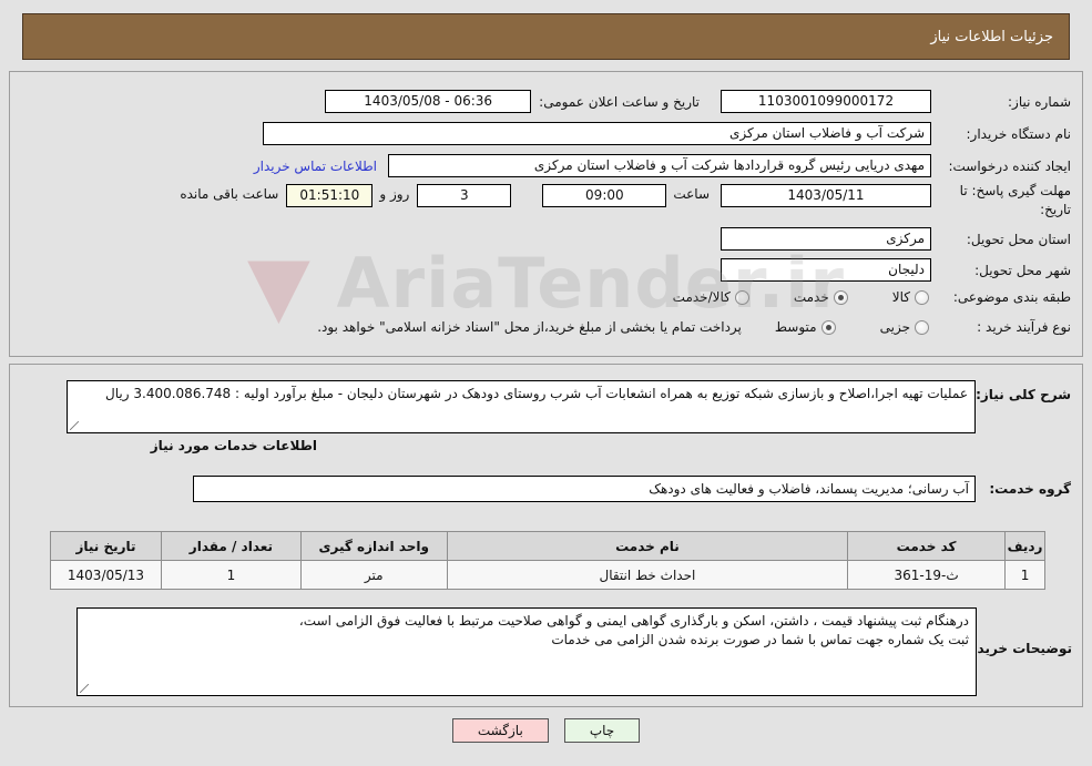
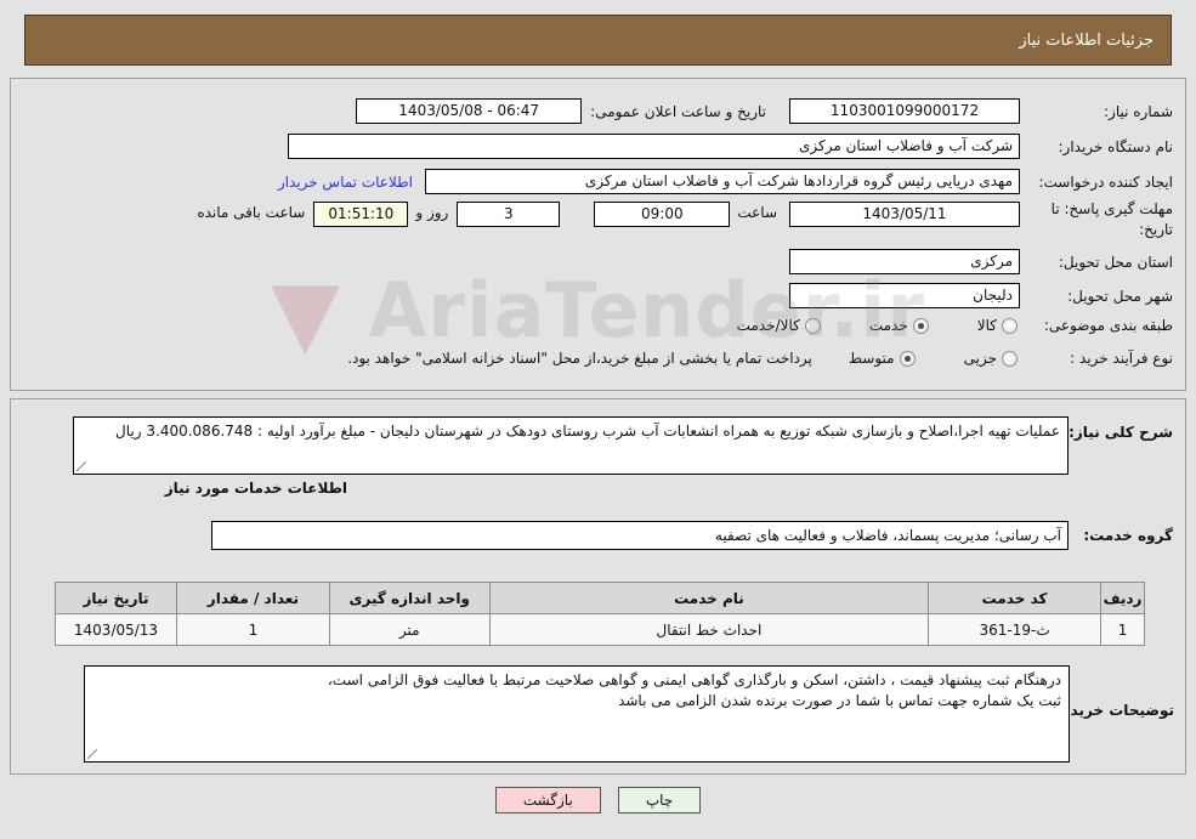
  جزئیات اطلاعات نیاز
  شماره نیاز:
  1103001099000172
  تاریخ و ساعت اعلان عمومی:
- 06:36 - 1403/05/08
+ 06:47 - 1403/05/08
  نام دستگاه خریدار:
  شرکت آب و فاضلاب استان مرکزی
  ایجاد کننده درخواست:
  مهدی دریایی رئیس گروه قراردادها شرکت آب و فاضلاب استان مرکزی
  اطلاعات تماس خریدار
  مهلت گیری پاسخ: تا تاریخ:
  1403/05/11
  ساعت
  09:00
  3
  روز و
  01:51:10
  ساعت باقی مانده
  استان محل تحویل:
  مرکزی
  شهر محل تحویل:
  دلیجان
  طبقه بندی موضوعی:
  کالا
  خدمت
  کالا/خدمت
  نوع فرآیند خرید :
  جزیی
  متوسط
  پرداخت تمام یا بخشی از مبلغ خرید،از محل "اسناد خزانه اسلامی" خواهد بود.
  ▼ AriaTender.ir
  شرح کلی نیاز:
  عملیات تهیه اجرا،اصلاح و بازسازی شبکه توزیع به همراه انشعابات آب شرب روستای دودهک در شهرستان دلیجان - مبلغ برآورد اولیه : 3.400.086.748 ریال
  اطلاعات خدمات مورد نیاز
  گروه خدمت:
- آب رسانی؛ مدیریت پسماند، فاضلاب و فعالیت های دودهک
+ آب رسانی؛ مدیریت پسماند، فاضلاب و فعالیت های تصفیه
  ردیف	کد خدمت	نام خدمت	واحد اندازه گیری	تعداد / مقدار	تاریخ نیاز
  1	ث-19-361	احداث خط انتقال	متر	1	1403/05/13
  توضیحات خرید
  درهنگام ثبت پیشنهاد قیمت ، داشتن، اسکن و بارگذاری گواهی ایمنی و گواهی صلاحیت مرتبط با فعالیت فوق الزامی است،
- ثبت یک شماره جهت تماس با شما در صورت برنده شدن الزامی می خدمات
+ ثبت یک شماره جهت تماس با شما در صورت برنده شدن الزامی می باشد
  بازگشت
  چاپ
